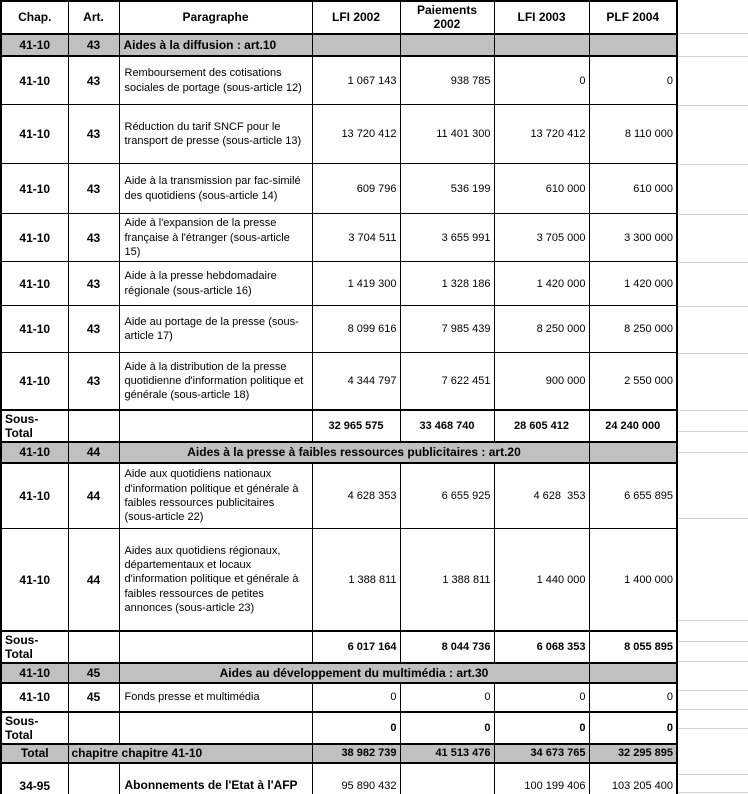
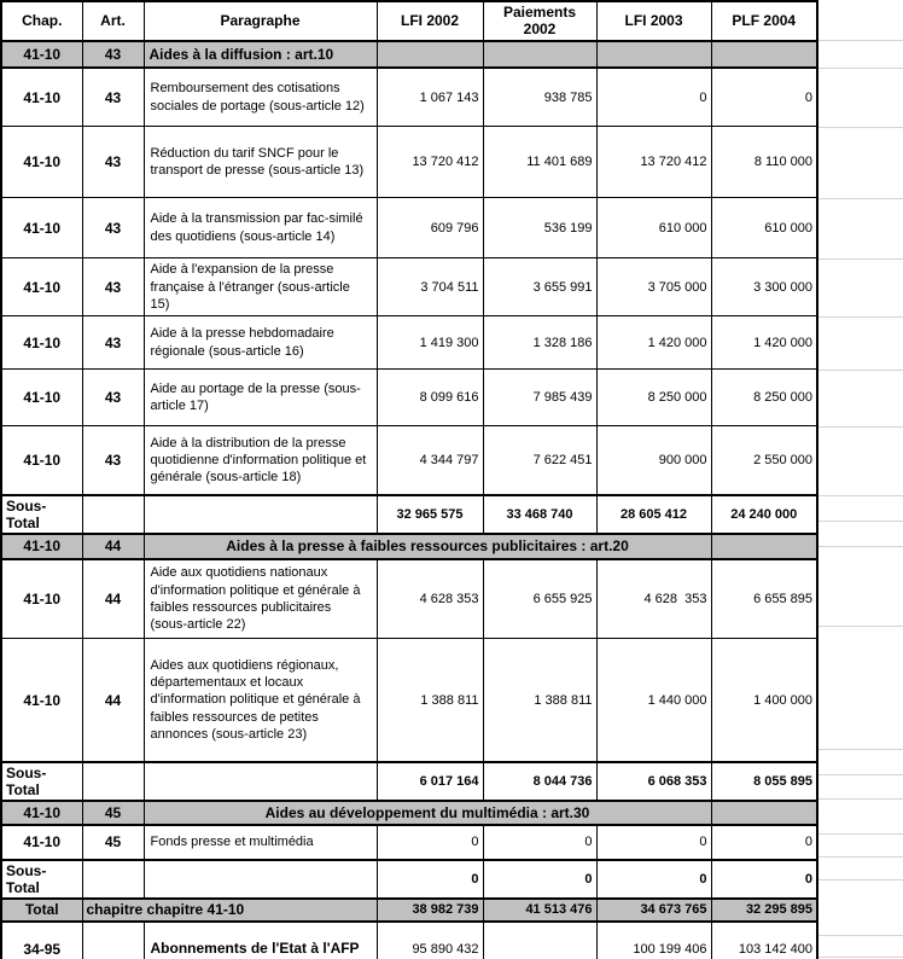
  Chap.	Art.	Paragraphe	LFI 2002	Paiements 2002	LFI 2003	PLF 2004
  41-10	43	Aides à la diffusion : art.10
  41-10	43	Remboursement des cotisations sociales de portage (sous-article 12)	1 067 143	938 785	0	0
- 41-10	43	Réduction du tarif SNCF pour le transport de presse (sous-article 13)	13 720 412	11 401 300	13 720 412	8 110 000
+ 41-10	43	Réduction du tarif SNCF pour le transport de presse (sous-article 13)	13 720 412	11 401 689	13 720 412	8 110 000
  41-10	43	Aide à la transmission par fac-similé des quotidiens (sous-article 14)	609 796	536 199	610 000	610 000
  41-10	43	Aide à l'expansion de la presse française à l'étranger (sous-article 15)	3 704 511	3 655 991	3 705 000	3 300 000
  41-10	43	Aide à la presse hebdomadaire régionale (sous-article 16)	1 419 300	1 328 186	1 420 000	1 420 000
  41-10	43	Aide au portage de la presse (sous-article 17)	8 099 616	7 985 439	8 250 000	8 250 000
  41-10	43	Aide à la distribution de la presse quotidienne d'information politique et générale (sous-article 18)	4 344 797	7 622 451	900 000	2 550 000
  Sous-Total			32 965 575	33 468 740	28 605 412	24 240 000
  41-10	44	Aides à la presse à faibles ressources publicitaires : art.20
  41-10	44	Aide aux quotidiens nationaux d'information politique et générale à faibles ressources publicitaires (sous-article 22)	4 628 353	6 655 925	4 628 353	6 655 895
  41-10	44	Aides aux quotidiens régionaux, départementaux et locaux d'information politique et générale à faibles ressources de petites annonces (sous-article 23)	1 388 811	1 388 811	1 440 000	1 400 000
  Sous-Total			6 017 164	8 044 736	6 068 353	8 055 895
  41-10	45	Aides au développement du multimédia : art.30
  41-10	45	Fonds presse et multimédia	0	0	0	0
  Sous-Total			0	0	0	0
  Total	chapitre chapitre 41-10	38 982 739	41 513 476	34 673 765	32 295 895
- 34-95		Abonnements de l'Etat à l'AFP	95 890 432		100 199 406	103 205 400
+ 34-95		Abonnements de l'Etat à l'AFP	95 890 432		100 199 406	103 142 400
